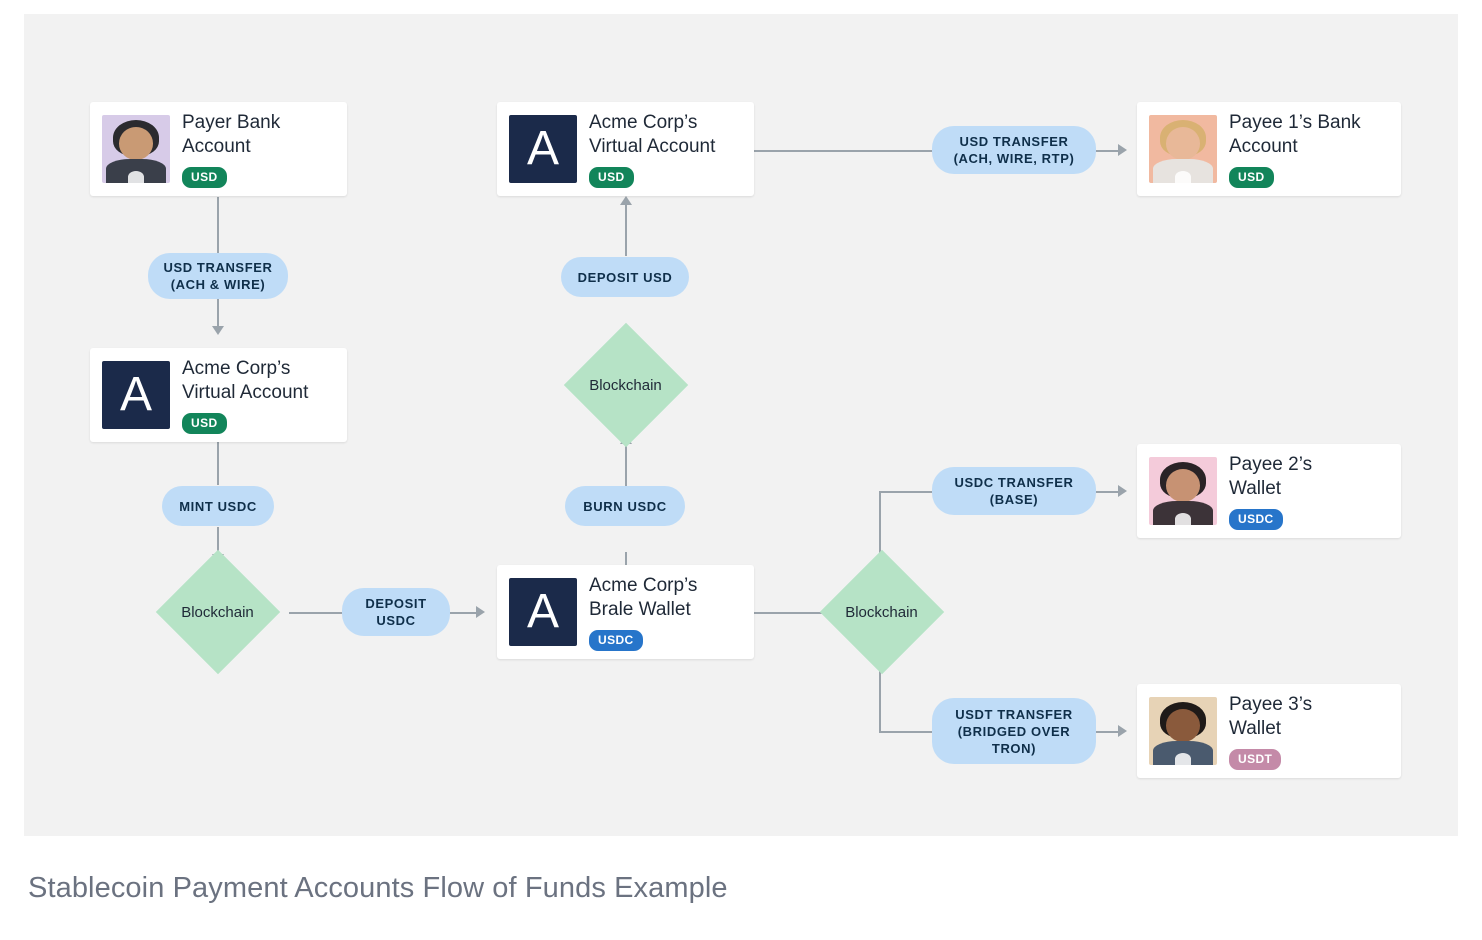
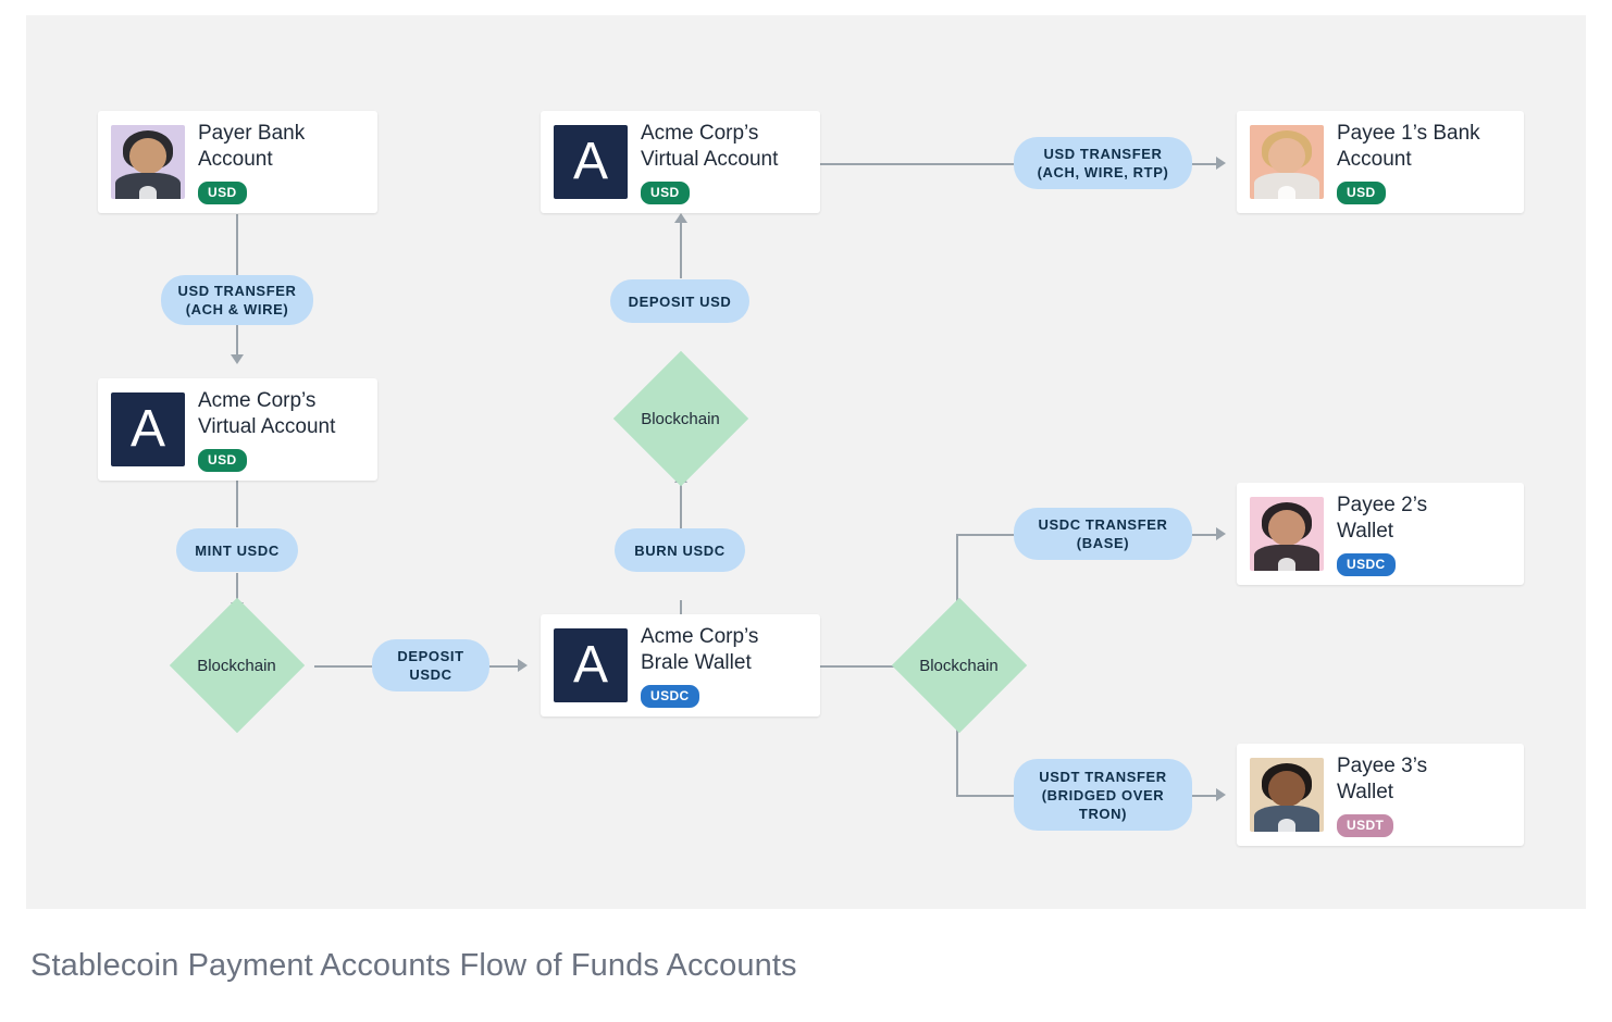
  Payer Bank
  Account
  USD
  A
  Acme Corp’s
  Virtual Account
  USD
  A
  Acme Corp’s
  Virtual Account
  USD
  A
  Acme Corp’s
  Brale Wallet
  USDC
  Payee 1’s Bank
  Account
  USD
  Payee 2’s
  Wallet
  USDC
  Payee 3’s
  Wallet
  USDT
  Blockchain
  Blockchain
  Blockchain
  USD TRANSFER
  (ACH & WIRE)
  MINT USDC
  DEPOSIT
  USDC
  BURN USDC
  DEPOSIT USD
  USD TRANSFER
  (ACH, WIRE, RTP)
  USDC TRANSFER
  (BASE)
  USDT TRANSFER
  (BRIDGED OVER
  TRON)
- Stablecoin Payment Accounts Flow of Funds Example
+ Stablecoin Payment Accounts Flow of Funds Accounts
